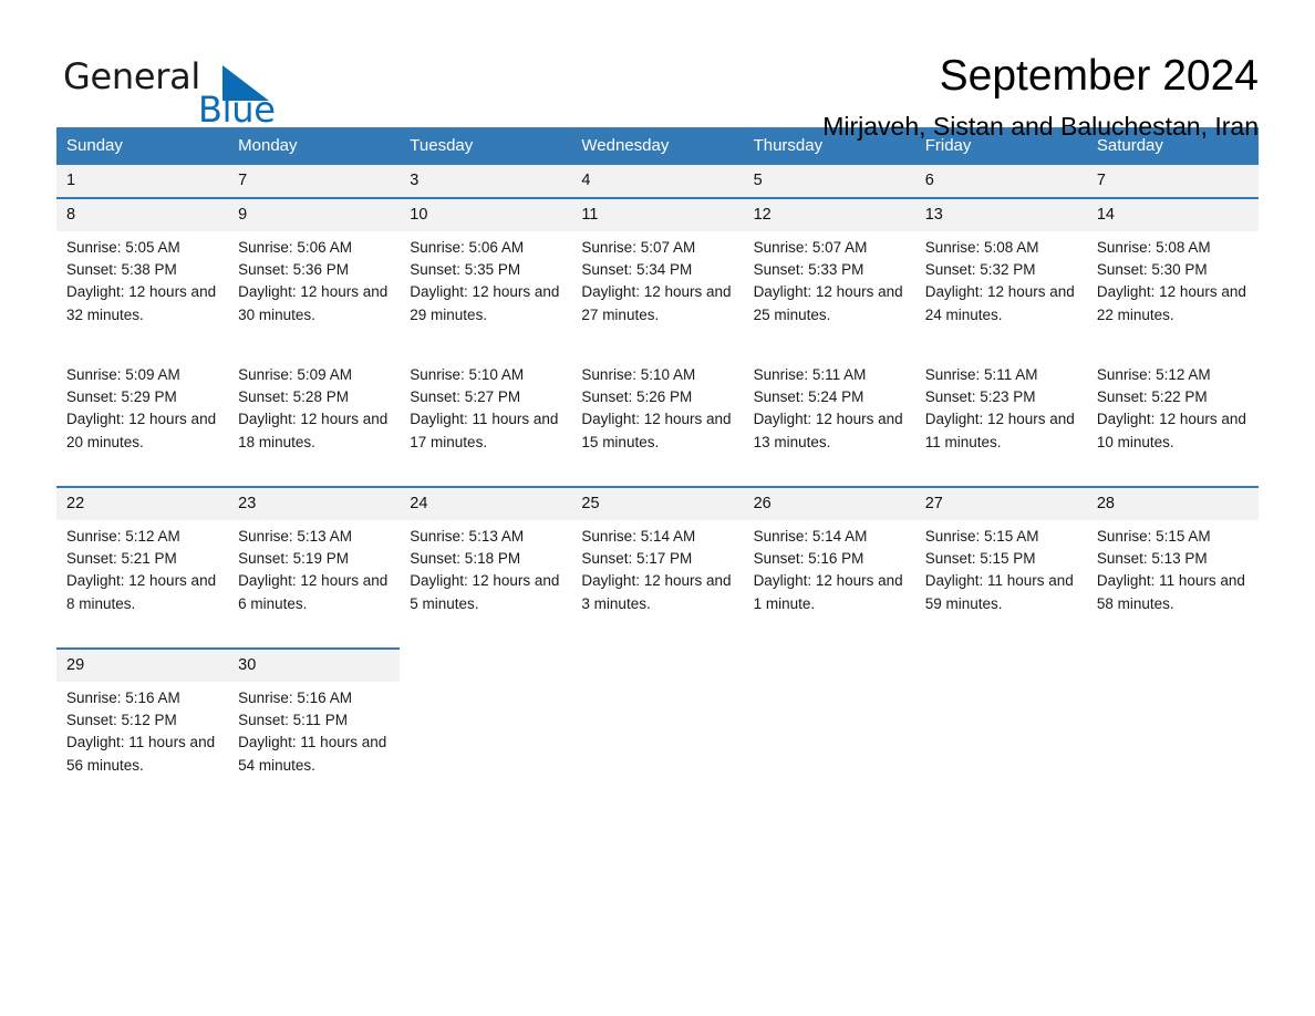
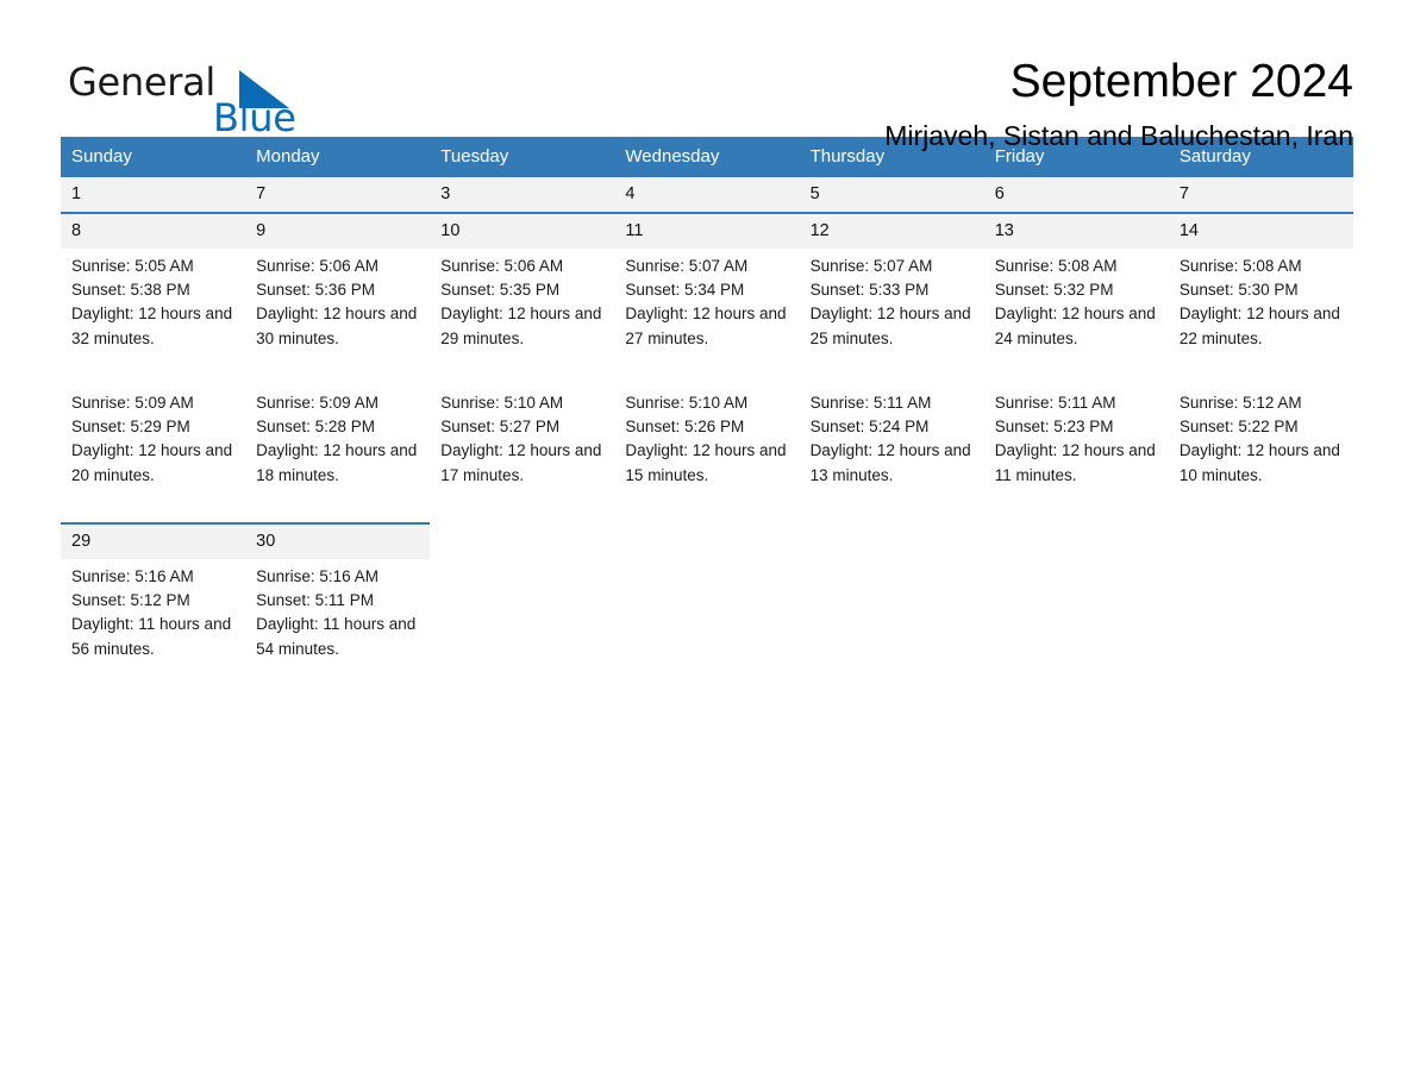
  General
  Blue
  September 2024
  Mirjaveh, Sistan and Baluchestan, Iran
  Sunday	Monday	Tuesday	Wednesday	Thursday	Friday	Saturday
  1	7	3	4	5	6	7
  8	9	10	11	12	13	14
  Sunrise: 5:05 AMSunset: 5:38 PMDaylight: 12 hours and 32 minutes.	Sunrise: 5:06 AMSunset: 5:36 PMDaylight: 12 hours and 30 minutes.	Sunrise: 5:06 AMSunset: 5:35 PMDaylight: 12 hours and 29 minutes.	Sunrise: 5:07 AMSunset: 5:34 PMDaylight: 12 hours and 27 minutes.	Sunrise: 5:07 AMSunset: 5:33 PMDaylight: 12 hours and 25 minutes.	Sunrise: 5:08 AMSunset: 5:32 PMDaylight: 12 hours and 24 minutes.	Sunrise: 5:08 AMSunset: 5:30 PMDaylight: 12 hours and 22 minutes.
- Sunrise: 5:09 AMSunset: 5:29 PMDaylight: 12 hours and 20 minutes.	Sunrise: 5:09 AMSunset: 5:28 PMDaylight: 12 hours and 18 minutes.	Sunrise: 5:10 AMSunset: 5:27 PMDaylight: 11 hours and 17 minutes.	Sunrise: 5:10 AMSunset: 5:26 PMDaylight: 12 hours and 15 minutes.	Sunrise: 5:11 AMSunset: 5:24 PMDaylight: 12 hours and 13 minutes.	Sunrise: 5:11 AMSunset: 5:23 PMDaylight: 12 hours and 11 minutes.	Sunrise: 5:12 AMSunset: 5:22 PMDaylight: 12 hours and 10 minutes.
+ Sunrise: 5:09 AMSunset: 5:29 PMDaylight: 12 hours and 20 minutes.	Sunrise: 5:09 AMSunset: 5:28 PMDaylight: 12 hours and 18 minutes.	Sunrise: 5:10 AMSunset: 5:27 PMDaylight: 12 hours and 17 minutes.	Sunrise: 5:10 AMSunset: 5:26 PMDaylight: 12 hours and 15 minutes.	Sunrise: 5:11 AMSunset: 5:24 PMDaylight: 12 hours and 13 minutes.	Sunrise: 5:11 AMSunset: 5:23 PMDaylight: 12 hours and 11 minutes.	Sunrise: 5:12 AMSunset: 5:22 PMDaylight: 12 hours and 10 minutes.
- 22	23	24	25	26	27	28
- Sunrise: 5:12 AMSunset: 5:21 PMDaylight: 12 hours and 8 minutes.	Sunrise: 5:13 AMSunset: 5:19 PMDaylight: 12 hours and 6 minutes.	Sunrise: 5:13 AMSunset: 5:18 PMDaylight: 12 hours and 5 minutes.	Sunrise: 5:14 AMSunset: 5:17 PMDaylight: 12 hours and 3 minutes.	Sunrise: 5:14 AMSunset: 5:16 PMDaylight: 12 hours and 1 minute.	Sunrise: 5:15 AMSunset: 5:15 PMDaylight: 11 hours and 59 minutes.	Sunrise: 5:15 AMSunset: 5:13 PMDaylight: 11 hours and 58 minutes.
  29	30
  Sunrise: 5:16 AMSunset: 5:12 PMDaylight: 11 hours and 56 minutes.	Sunrise: 5:16 AMSunset: 5:11 PMDaylight: 11 hours and 54 minutes.
